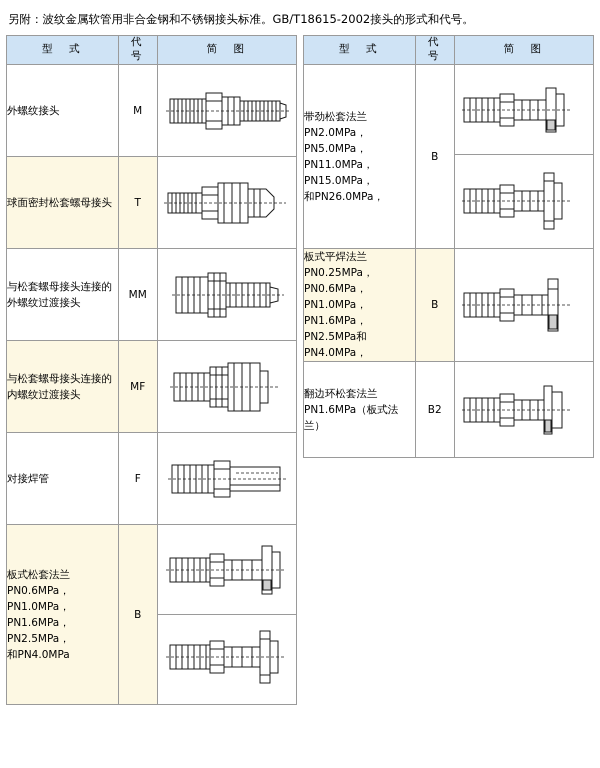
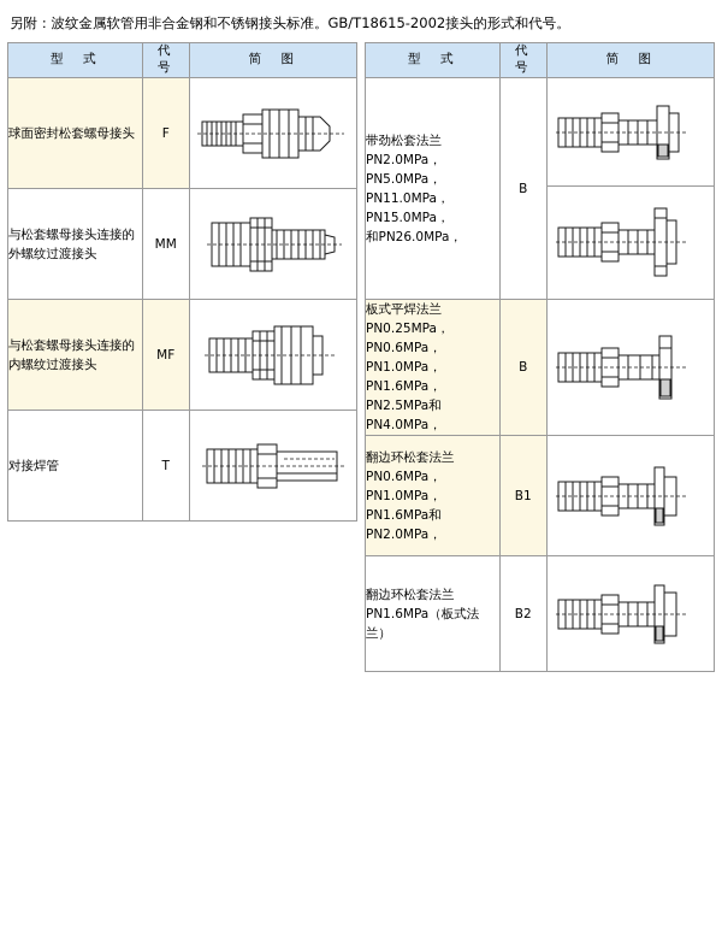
  另附：波纹金属软管用非合金钢和不锈钢接头标准。GB/T18615-2002接头的形式和代号。
  型 式	代 号	简 图
- 外螺纹接头	M
- 球面密封松套螺母接头	T
+ 球面密封松套螺母接头	F
  与松套螺母接头连接的外螺纹过渡接头	MM
  与松套螺母接头连接的内螺纹过渡接头	MF
- 对接焊管	F
+ 对接焊管	T
- 板式松套法兰 PN0.6MPa，PN1.0MPa， PN1.6MPa，PN2.5MPa， 和PN4.0MPa	B
  型 式	代 号	简 图
  带劲松套法兰 PN2.0MPa，PN5.0MPa， PN11.0MPa，PN15.0MPa， 和PN26.0MPa，	B
  板式平焊法兰 PN0.25MPa，PN0.6MPa， PN1.0MPa，PN1.6MPa， PN2.5MPa和PN4.0MPa，	B
+ 翻边环松套法兰 PN0.6MPa，PN1.0MPa， PN1.6MPa和PN2.0MPa，	B1
  翻边环松套法兰 PN1.6MPa（板式法兰）	B2
